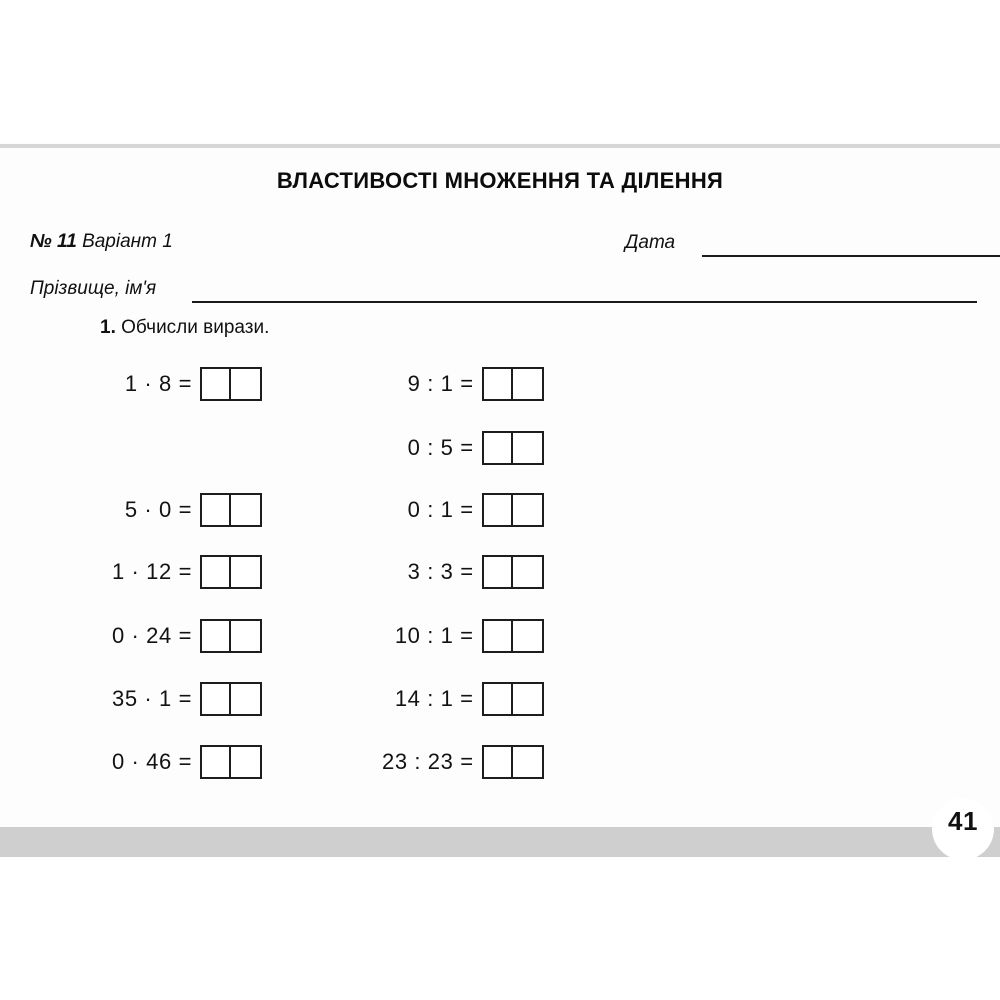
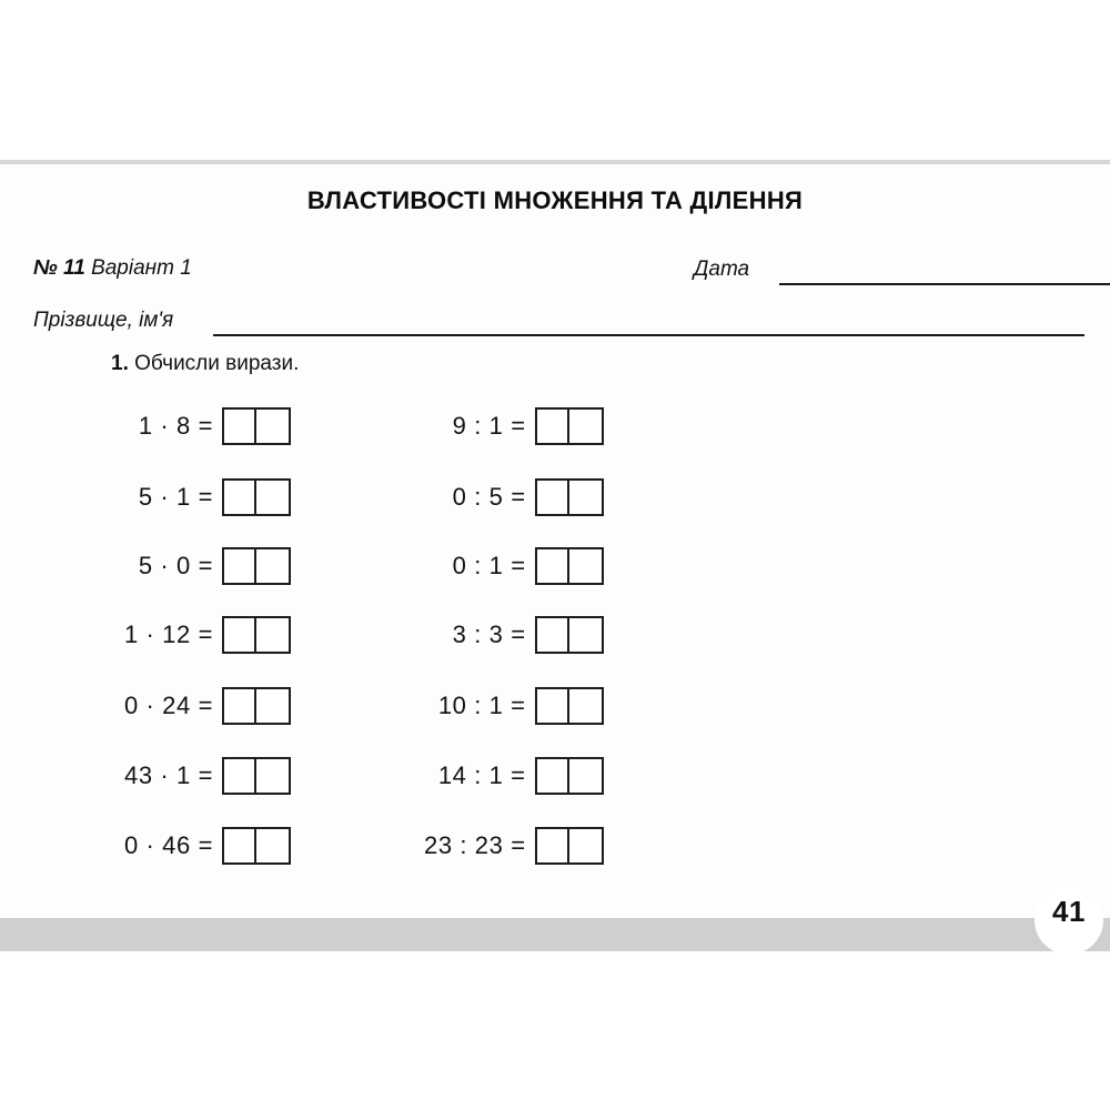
  ВЛАСТИВОСТІ МНОЖЕННЯ ТА ДІЛЕННЯ
  № 11 Варіант 1
  Дата
  Прізвище, ім'я
  1. Обчисли вирази.
  1 · 8 =
+ 5 · 1 =
  5 · 0 =
  1 · 12 =
  0 · 24 =
- 35 · 1 =
+ 43 · 1 =
  0 · 46 =
  9 : 1 =
  0 : 5 =
  0 : 1 =
  3 : 3 =
  10 : 1 =
  14 : 1 =
  23 : 23 =
  41
